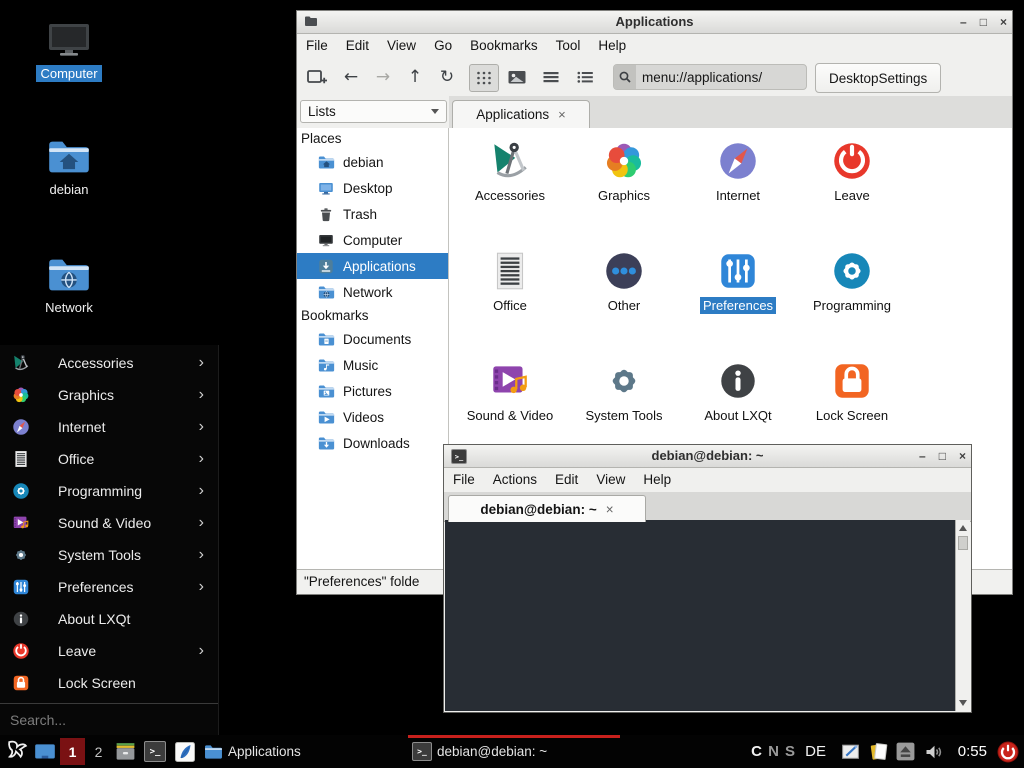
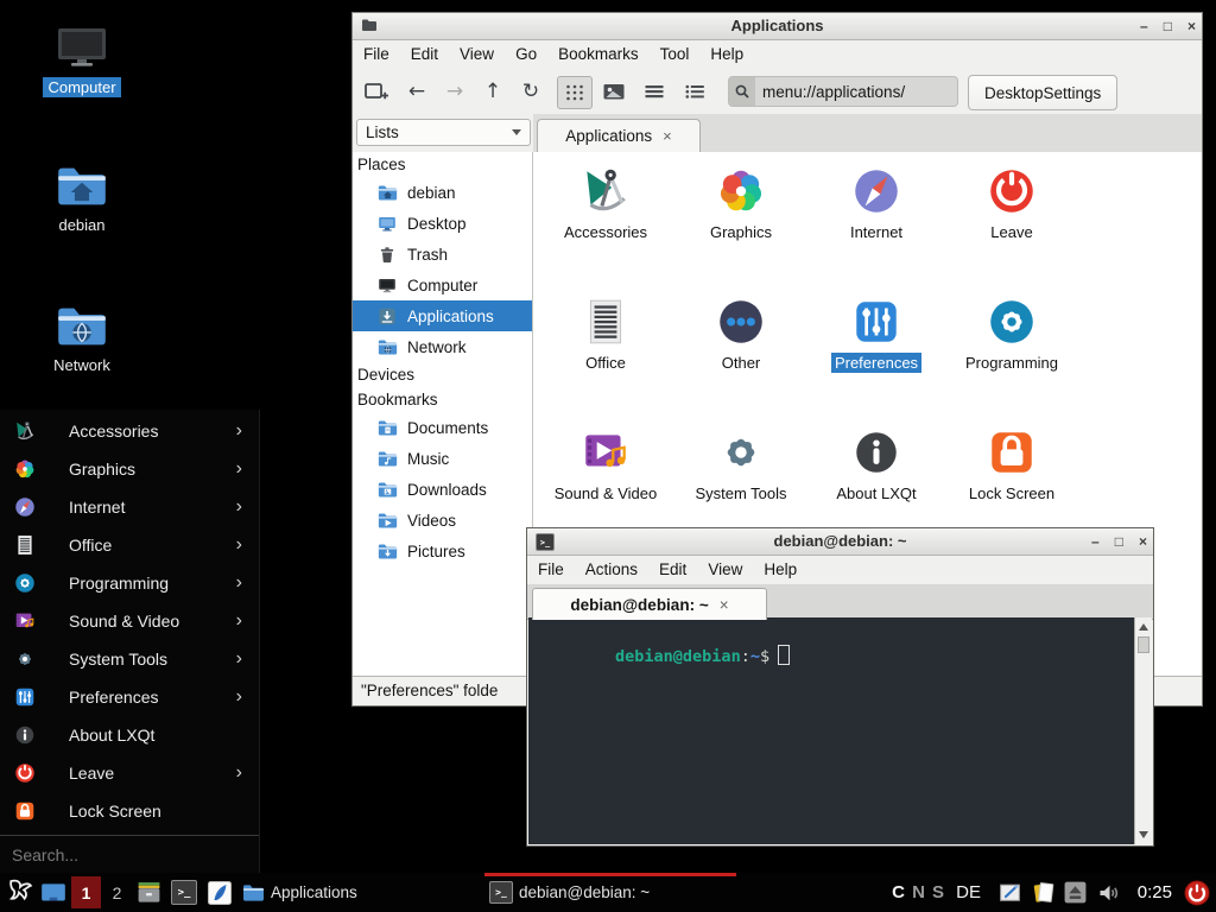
  Computer
  debian
  Network
  Accessories
  ›
  Graphics
  ›
  Internet
  ›
  Office
  ›
  Programming
  ›
  Sound & Video
  ›
  System Tools
  ›
  Preferences
  ›
  About LXQt
  Leave
  ›
  Lock Screen
  Search...
  Applications
  –
  □
  ×
  File
  Edit
  View
  Go
  Bookmarks
  Tool
  Help
  ←
  →
  ↑
  ↻
  menu://applications/
  DesktopSettings
  Lists
  Applications
  ×
  Places
  debian
  Desktop
  Trash
  Computer
  Applications
  Network
+ Devices
  Bookmarks
  Documents
  Music
- Pictures
+ Downloads
  Videos
- Downloads
+ Pictures
  Accessories
  Graphics
  Internet
  Leave
  Office
  Other
  Preferences
  Programming
  Sound & Video
  System Tools
  About LXQt
  Lock Screen
  "Preferences" folde
  >_
  debian@debian: ~
  –
  □
  ×
  File
  Actions
  Edit
  View
  Help
  debian@debian: ~
  ×
+ debian@debian:~$
  1
  2
  >_
  Applications
  >_
  debian@debian: ~
  C
  N
  S
  DE
- 0:55
+ 0:25
